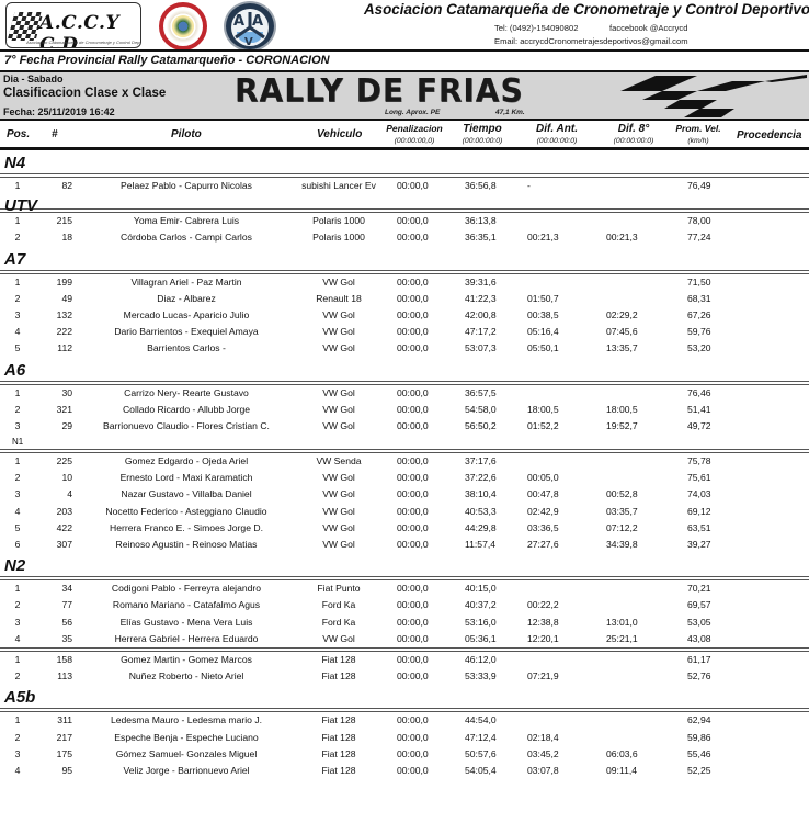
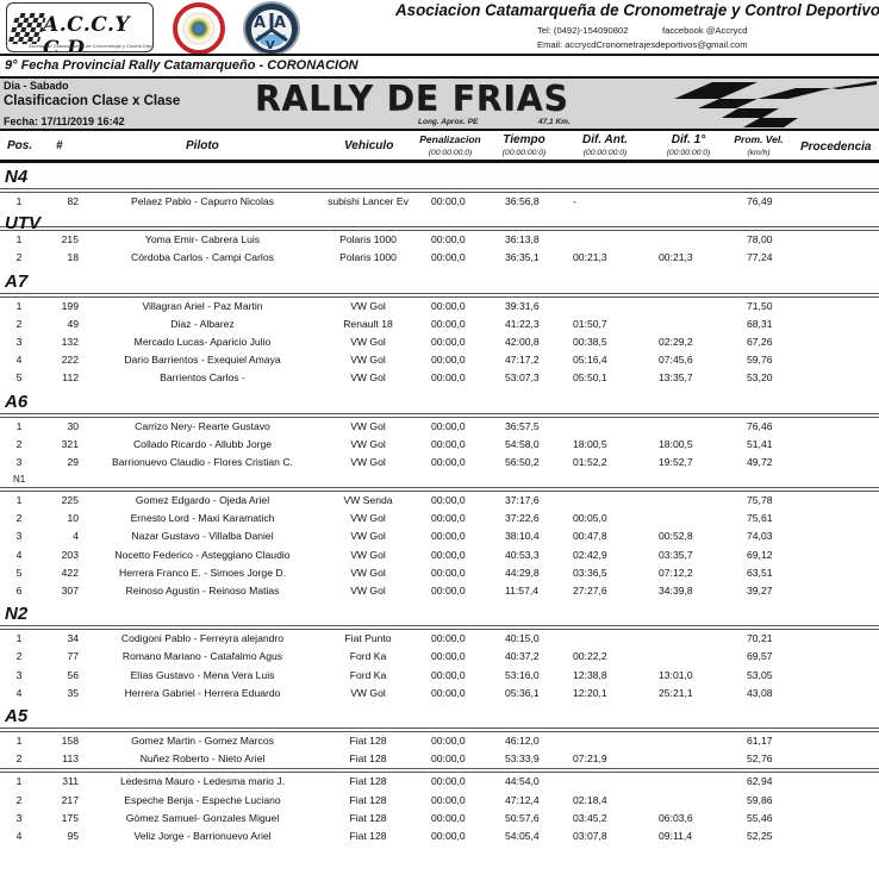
  A.C.C.Y C.D.
  A
  A
  V
  Asociacion Catamarqueña de Cronometraje y Control Deportivo
  Tel: (0492)-154090802
  faccebook @Accrycd
  Email: accrycdCronometrajesdeportivos@gmail.com
- 7° Fecha Provincial Rally Catamarqueño - CORONACION
+ 9° Fecha Provincial Rally Catamarqueño - CORONACION
  Dia - Sabado
  Clasificacion Clase x Clase
- Fecha: 25/11/2019 16:42
+ Fecha: 17/11/2019 16:42
  RALLY DE FRIAS
  Pos.
  #
  Piloto
  Vehiculo
  Penalizacion
  Tiempo
  Dif. Ant.
- Dif. 8°
+ Dif. 1°
  Prom. Vel.
  Procedencia
  N4
  1
  82
  Pelaez Pablo - Capurro Nicolas
  subishi Lancer Ev
  00:00,0
  36:56,8
  -
  76,49
  UTV
  1
  215
  Yoma Emir- Cabrera Luis
  Polaris 1000
  00:00,0
  36:13,8
  78,00
  2
  18
  Córdoba Carlos - Campi Carlos
  Polaris 1000
  00:00,0
  36:35,1
  00:21,3
  00:21,3
  77,24
  A7
  1
  199
  Villagran Ariel - Paz Martin
  VW Gol
  00:00,0
  39:31,6
  71,50
  2
  49
  Diaz - Albarez
  Renault 18
  00:00,0
  41:22,3
  01:50,7
  68,31
  3
  132
  Mercado Lucas- Aparicio Julio
  VW Gol
  00:00,0
  42:00,8
  00:38,5
  02:29,2
  67,26
  4
  222
  Dario Barrientos - Exequiel Amaya
  VW Gol
  00:00,0
  47:17,2
  05:16,4
  07:45,6
  59,76
  5
  112
  Barrientos Carlos -
  VW Gol
  00:00,0
  53:07,3
  05:50,1
  13:35,7
  53,20
  A6
  1
  30
  Carrizo Nery- Rearte Gustavo
  VW Gol
  00:00,0
  36:57,5
  76,46
  2
  321
  Collado Ricardo - Allubb Jorge
  VW Gol
  00:00,0
  54:58,0
  18:00,5
  18:00,5
  51,41
  3
  29
  Barrionuevo Claudio - Flores Cristian C.
  VW Gol
  00:00,0
  56:50,2
  01:52,2
  19:52,7
  49,72
  N1
  1
  225
  Gomez Edgardo - Ojeda Ariel
  VW Senda
  00:00,0
  37:17,6
  75,78
  2
  10
  Ernesto Lord - Maxi Karamatich
  VW Gol
  00:00,0
  37:22,6
  00:05,0
  75,61
  3
  4
  Nazar Gustavo - Villalba Daniel
  VW Gol
  00:00,0
  38:10,4
  00:47,8
  00:52,8
  74,03
  4
  203
  Nocetto Federico - Asteggiano Claudio
  VW Gol
  00:00,0
  40:53,3
  02:42,9
  03:35,7
  69,12
  5
  422
  Herrera Franco E. - Simoes Jorge D.
  VW Gol
  00:00,0
  44:29,8
  03:36,5
  07:12,2
  63,51
  6
  307
  Reinoso Agustin - Reinoso Matias
  VW Gol
  00:00,0
  11:57,4
  27:27,6
  34:39,8
  39,27
  N2
  1
  34
  Codigoni Pablo - Ferreyra alejandro
  Fiat Punto
  00:00,0
  40:15,0
  70,21
  2
  77
  Romano Mariano - Catafalmo Agus
  Ford Ka
  00:00,0
  40:37,2
  00:22,2
  69,57
  3
  56
  Elías Gustavo - Mena Vera Luis
  Ford Ka
  00:00,0
  53:16,0
  12:38,8
  13:01,0
  53,05
  4
  35
  Herrera Gabriel - Herrera Eduardo
  VW Gol
  00:00,0
  05:36,1
  12:20,1
  25:21,1
  43,08
+ A5
  1
  158
  Gomez Martin - Gomez Marcos
  Fiat 128
  00:00,0
  46:12,0
  61,17
  2
  113
  Nuñez Roberto - Nieto Ariel
  Fiat 128
  00:00,0
  53:33,9
  07:21,9
  52,76
- A5b
  1
  311
  Ledesma Mauro - Ledesma mario J.
  Fiat 128
  00:00,0
  44:54,0
  62,94
  2
  217
  Espeche Benja - Espeche Luciano
  Fiat 128
  00:00,0
  47:12,4
  02:18,4
  59,86
  3
  175
  Gómez Samuel- Gonzales Miguel
  Fiat 128
  00:00,0
  50:57,6
  03:45,2
  06:03,6
  55,46
  4
  95
  Veliz Jorge - Barrionuevo Ariel
  Fiat 128
  00:00,0
  54:05,4
  03:07,8
  09:11,4
  52,25
